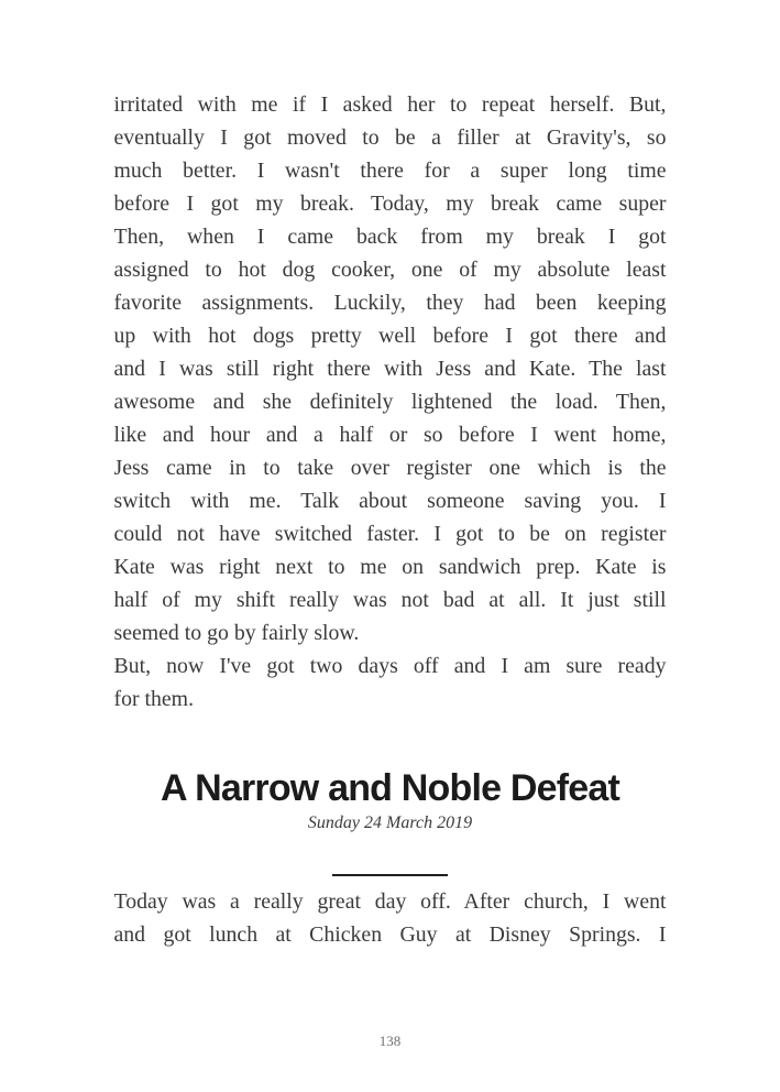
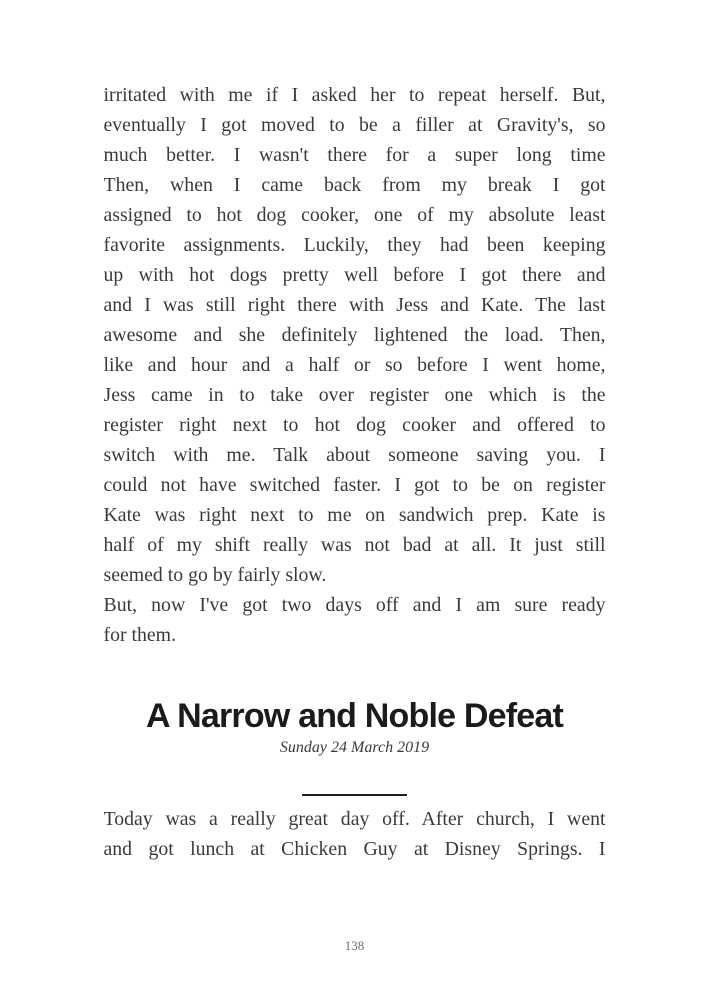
  irritated with me if I asked her to repeat herself. But,
  eventually I got moved to be a filler at Gravity's, so
  much better. I wasn't there for a super long time
- before I got my break. Today, my break came super
  Then, when I came back from my break I got
  assigned to hot dog cooker, one of my absolute least
  favorite assignments. Luckily, they had been keeping
  up with hot dogs pretty well before I got there and
  and I was still right there with Jess and Kate. The last
  awesome and she definitely lightened the load. Then,
  like and hour and a half or so before I went home,
  Jess came in to take over register one which is the
+ register right next to hot dog cooker and offered to
  switch with me. Talk about someone saving you. I
  could not have switched faster. I got to be on register
  Kate was right next to me on sandwich prep. Kate is
  half of my shift really was not bad at all. It just still
  seemed to go by fairly slow.
  But, now I've got two days off and I am sure ready
  for them.
  A Narrow and Noble Defeat
  Sunday 24 March 2019
  Today was a really great day off. After church, I went
  and got lunch at Chicken Guy at Disney Springs. I
  138
